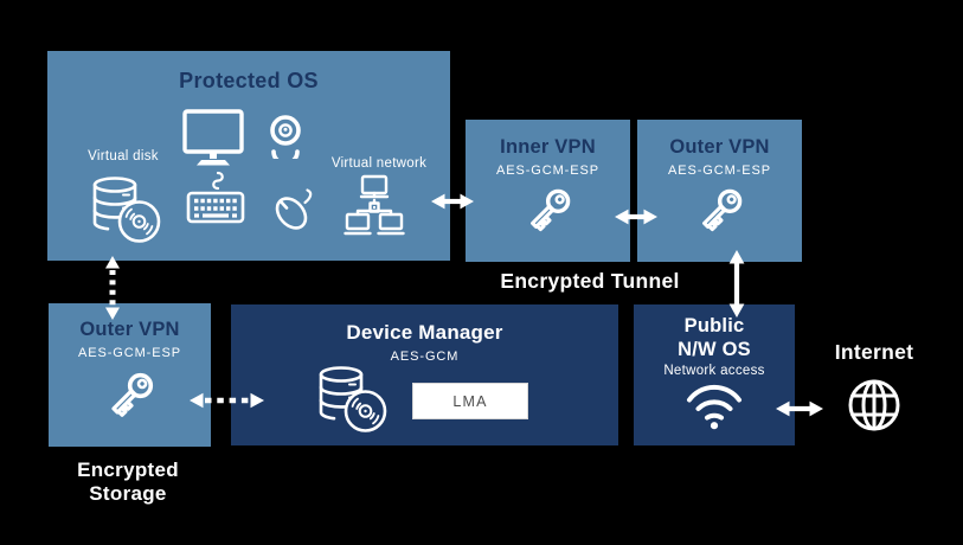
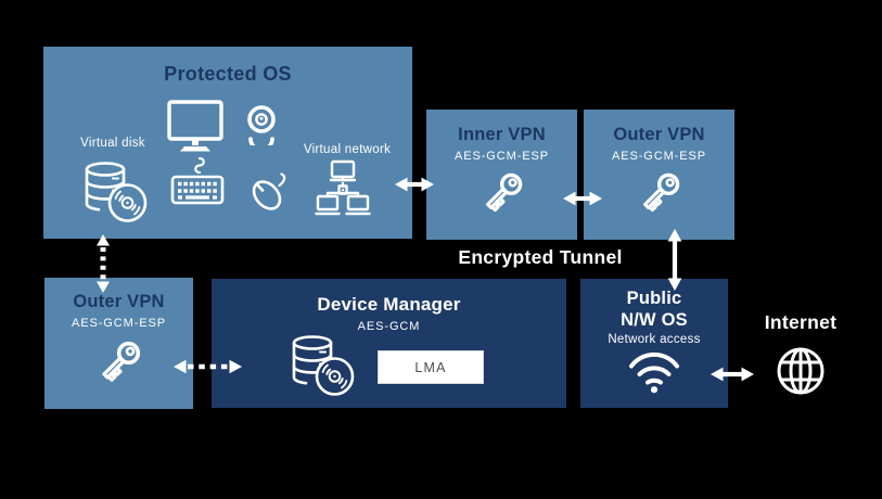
  Protected OS
  Virtual disk
  Virtual network
  Inner VPN
  AES-GCM-ESP
  Outer VPN
  AES-GCM-ESP
  Outer VPN
  AES-GCM-ESP
  Device Manager
  AES-GCM
  LMA
  Public
  N/W OS
  Network access
  Encrypted Tunnel
- Encrypted
- Storage
  Internet
